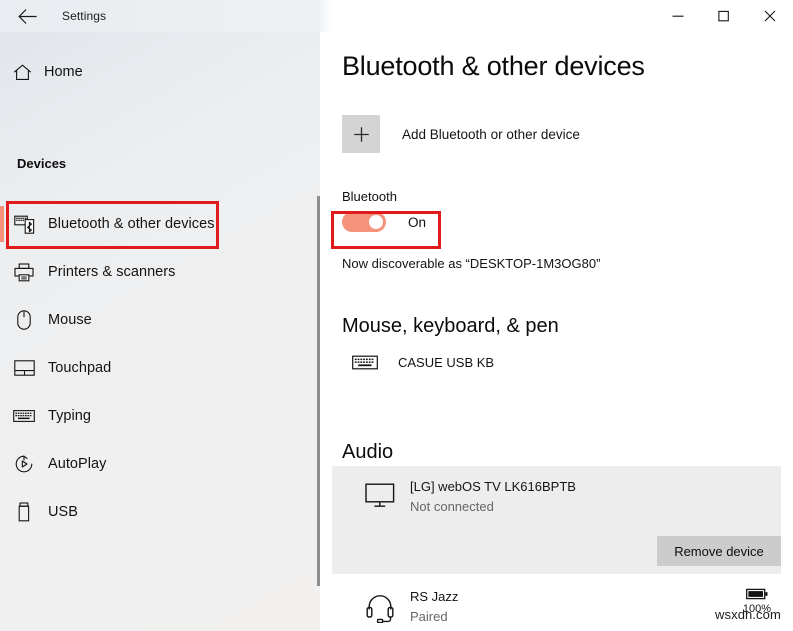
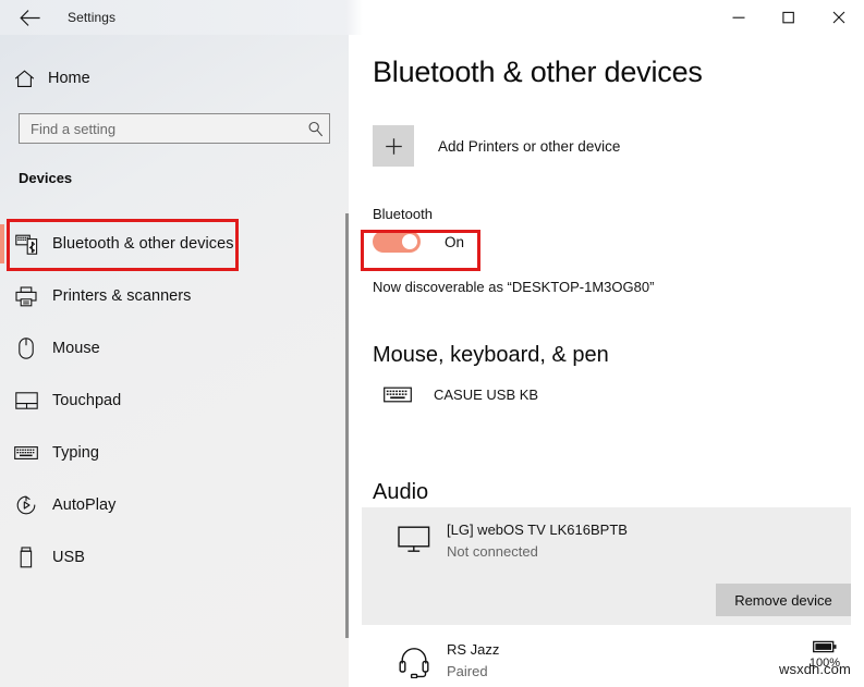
  Settings
  Home
+ Find a setting
  Devices
  Bluetooth & other devices
  Printers & scanners
  Mouse
  Touchpad
  Typing
  AutoPlay
  USB
  Bluetooth & other devices
- Add Bluetooth or other device
+ Add Printers or other device
  Bluetooth
  On
  Now discoverable as “DESKTOP-1M3OG80”
  Mouse, keyboard, & pen
  CASUE USB KB
  Audio
  [LG] webOS TV LK616BPTB
  Not connected
  Remove device
  RS Jazz
  Paired
  100%
  wsxdn.com
